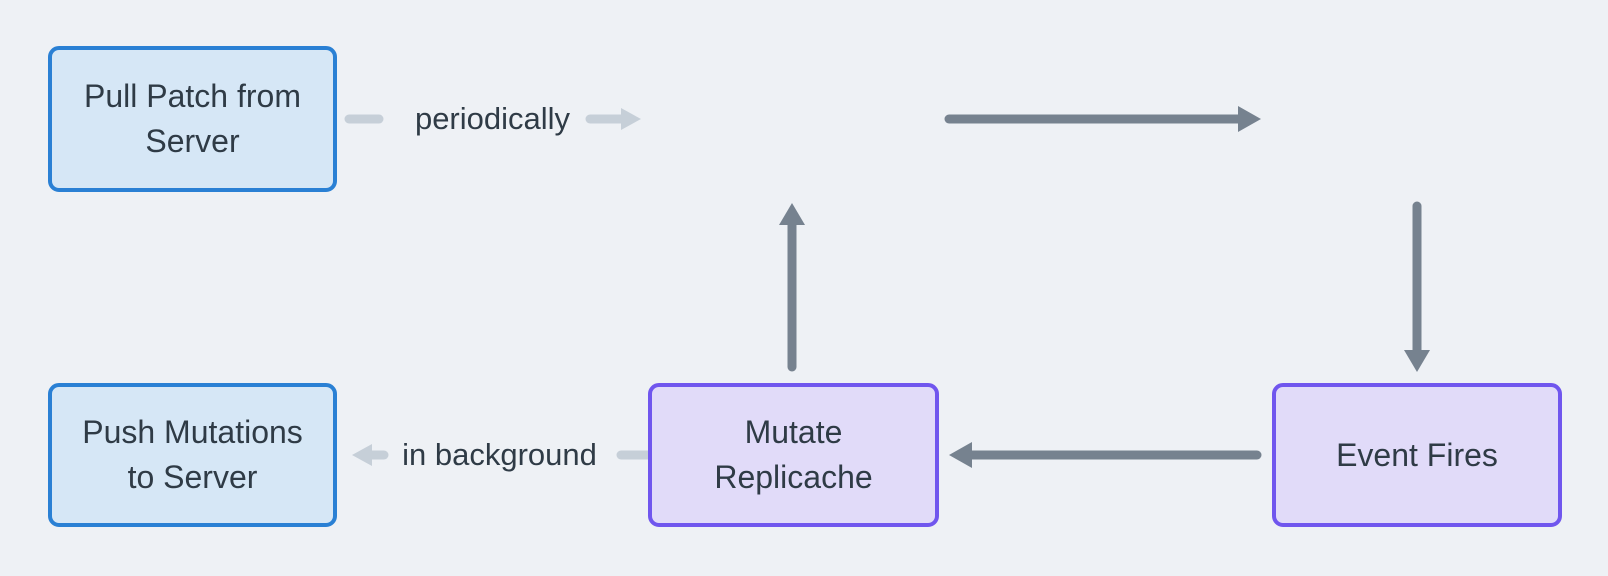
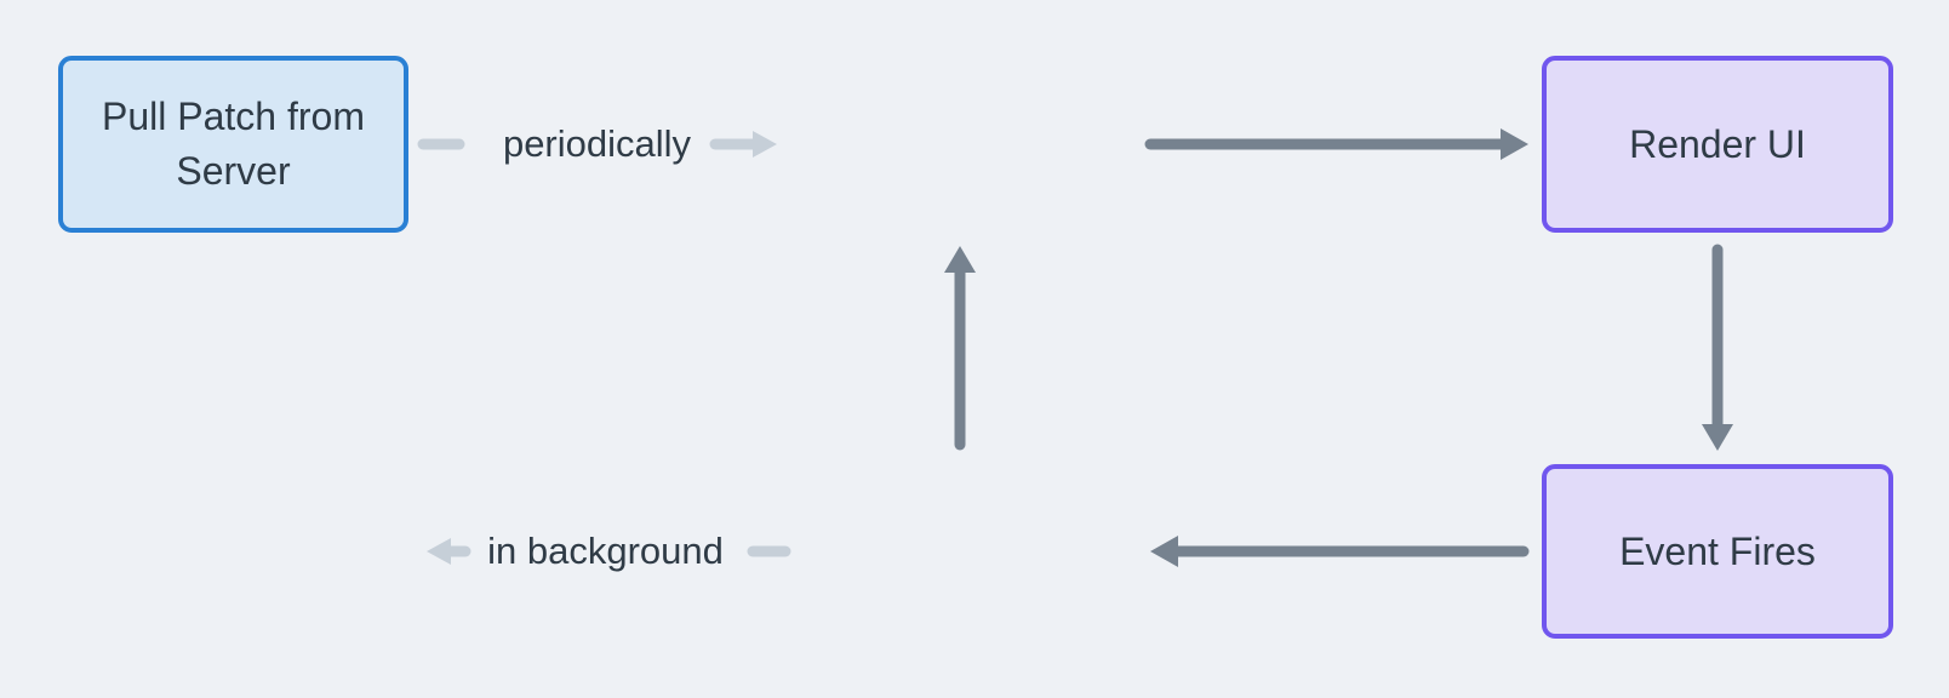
  Pull Patch from
  Server
+ Render UI
  Event Fires
- Mutate
- Replicache
- Push Mutations
- to Server
  periodically
  in background
